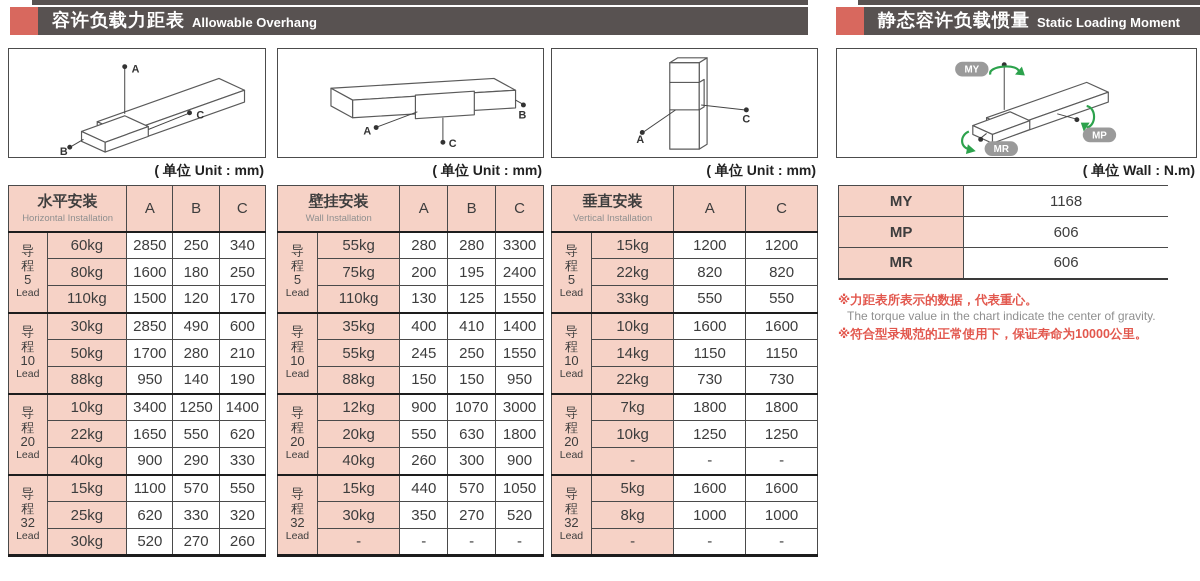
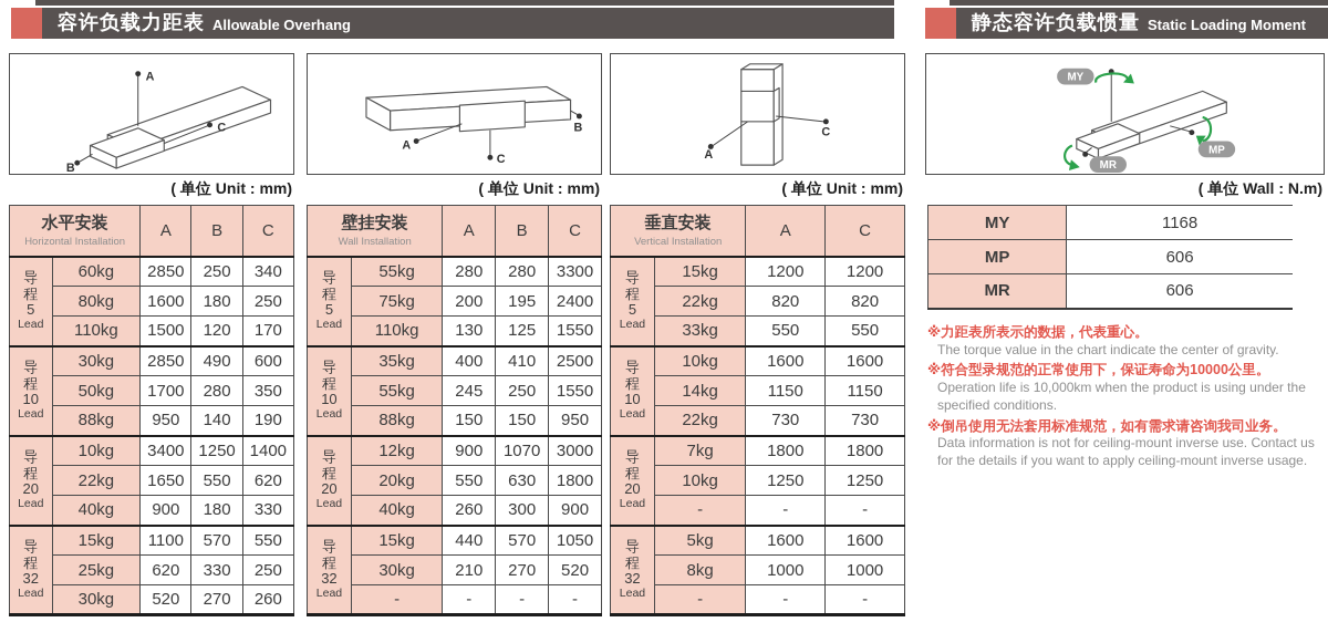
  容许负载力距表
  Allowable Overhang
  静态容许负载惯量
  Static Loading Moment
  A
  B
  C
  ( 单位 Unit : mm)
  水平安装Horizontal Installation	A	B	C
  导程5Lead	60kg	2850	250	340
  80kg	1600	180	250
  110kg	1500	120	170
  导程10Lead	30kg	2850	490	600
- 50kg	1700	280	210
+ 50kg	1700	280	350
  88kg	950	140	190
  导程20Lead	10kg	3400	1250	1400
  22kg	1650	550	620
- 40kg	900	290	330
+ 40kg	900	180	330
  导程32Lead	15kg	1100	570	550
- 25kg	620	330	320
+ 25kg	620	330	250
  30kg	520	270	260
  A
  B
  C
  ( 单位 Unit : mm)
  壁挂安装Wall Installation	A	B	C
  导程5Lead	55kg	280	280	3300
  75kg	200	195	2400
  110kg	130	125	1550
- 导程10Lead	35kg	400	410	1400
+ 导程10Lead	35kg	400	410	2500
  55kg	245	250	1550
  88kg	150	150	950
  导程20Lead	12kg	900	1070	3000
  20kg	550	630	1800
  40kg	260	300	900
  导程32Lead	15kg	440	570	1050
- 30kg	350	270	520
+ 30kg	210	270	520
  -	-	-	-
  A
  C
  ( 单位 Unit : mm)
  垂直安装Vertical Installation	A	C
  导程5Lead	15kg	1200	1200
  22kg	820	820
  33kg	550	550
  导程10Lead	10kg	1600	1600
  14kg	1150	1150
  22kg	730	730
  导程20Lead	7kg	1800	1800
  10kg	1250	1250
  -	-	-
  导程32Lead	5kg	1600	1600
  8kg	1000	1000
  -	-	-
  MY
  MP
  MR
  ( 单位 Wall : N.m)
  MY	1168
  MP	606
  MR	606
  ※力距表所表示的数据，代表重心。
  The torque value in the chart indicate the center of gravity.
  ※符合型录规范的正常使用下，保证寿命为10000公里。
+ Operation life is 10,000km when the product is using under the specified conditions.
+ ※倒吊使用无法套用标准规范，如有需求请咨询我司业务。
+ Data information is not for ceiling-mount inverse use. Contact us for the details if you want to apply ceiling-mount inverse usage.
